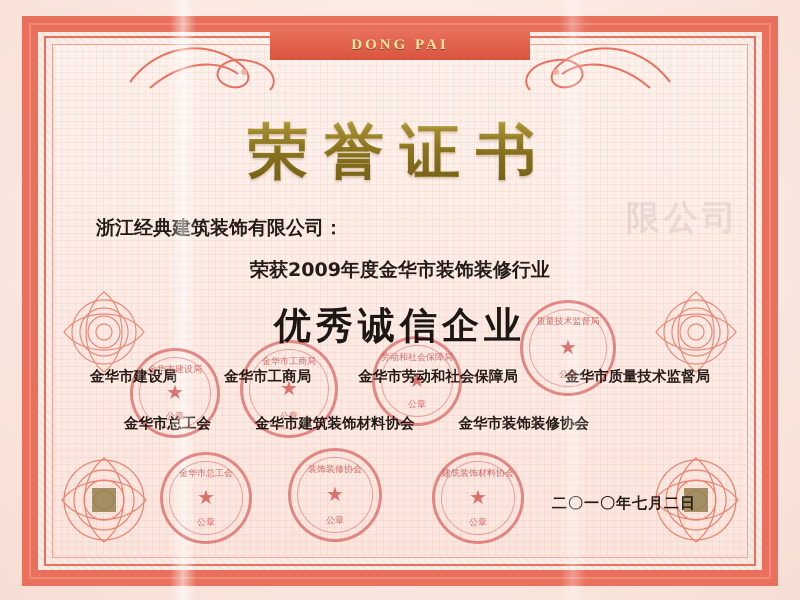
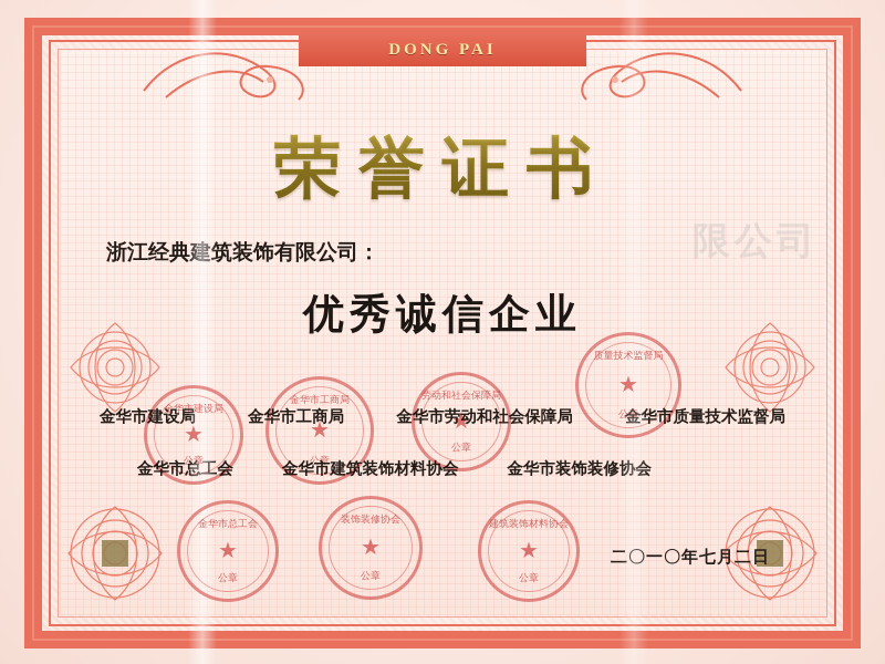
  DONG PAI
  限公司
  荣誉证书
  浙江经典筑装饰有限公司：
- 荣获2009年度金华市装饰装修行业
  优秀诚信企业
  金华市建设
  金华市工商局
  金华市劳动和社会保障局
  金华市质量技术监督局
  金华市建筑装饰材料协会
  金华市装饰装修协会
  二〇一〇年七月二日
  金华市建设局
  ★
  公章
  金华市工商局
  ★
  公章
  劳动和社会保障局
  ★
  公章
  质量技术监督局
  ★
  公章
  金华市总工会
  ★
  公章
  装饰装修协会
  ★
  公章
  建筑装饰材料协会
  ★
  公章
